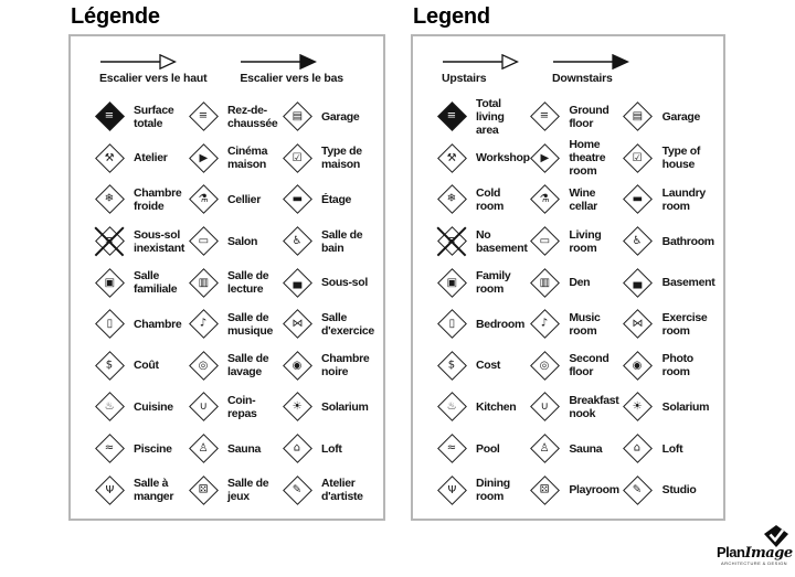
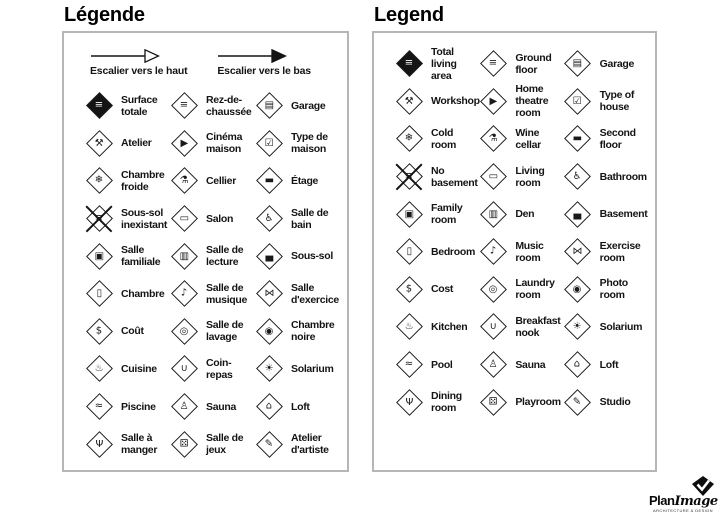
  Légende
  Escalier vers le haut
  Escalier vers le bas
  Surface totale
  Rez-de-chaussée
  Garage
  Atelier
  Cinéma maison
  Type de maison
  Chambre froide
  Cellier
  Étage
  Sous-sol inexistant
  Salon
  Salle de bain
  Salle familiale
  Salle de lecture
  Sous-sol
  Chambre
  Salle de musique
  Salle d'exercice
  Coût
  Salle de lavage
  Chambre noire
  Cuisine
  Coin-repas
  Solarium
  Piscine
  Sauna
  Loft
  Salle à manger
  Salle de jeux
  Atelier d'artiste
  Legend
- Upstairs
- Downstairs
  Total living area
  Ground floor
  Garage
  Workshop
  Home theatre room
  Type of house
  Cold room
  Wine cellar
- Laundry room
+ Second floor
  No basement
  Living room
  Bathroom
  Family room
  Den
  Basement
  Bedroom
  Music room
  Exercise room
  Cost
- Second floor
+ Laundry room
  Photo room
  Kitchen
  Breakfast nook
  Solarium
  Pool
  Sauna
  Loft
  Dining room
  Playroom
  Studio
  PlanImage
